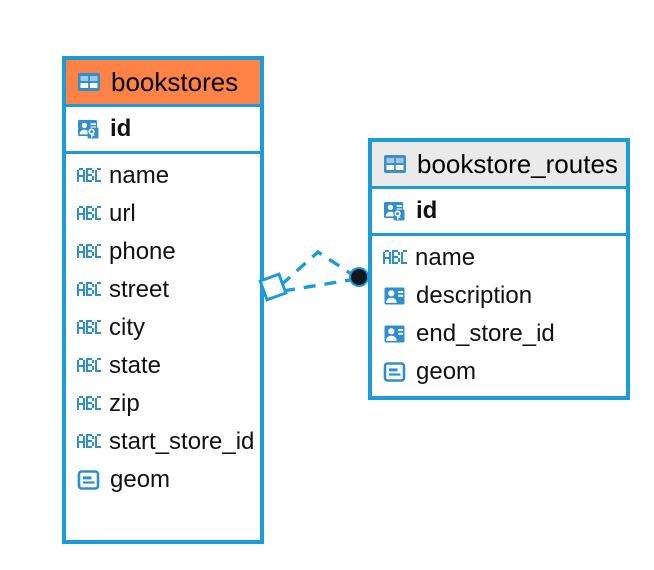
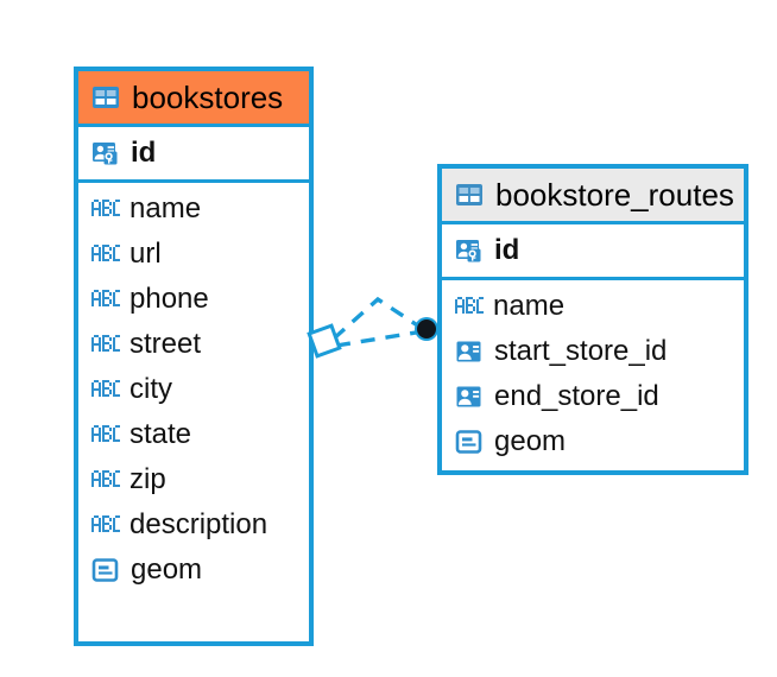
  bookstores
  id
  name
  url
  phone
  street
  city
  state
  zip
- start_store_id
+ description
  geom
  bookstore_routes
  id
  name
- description
+ start_store_id
  end_store_id
  geom
